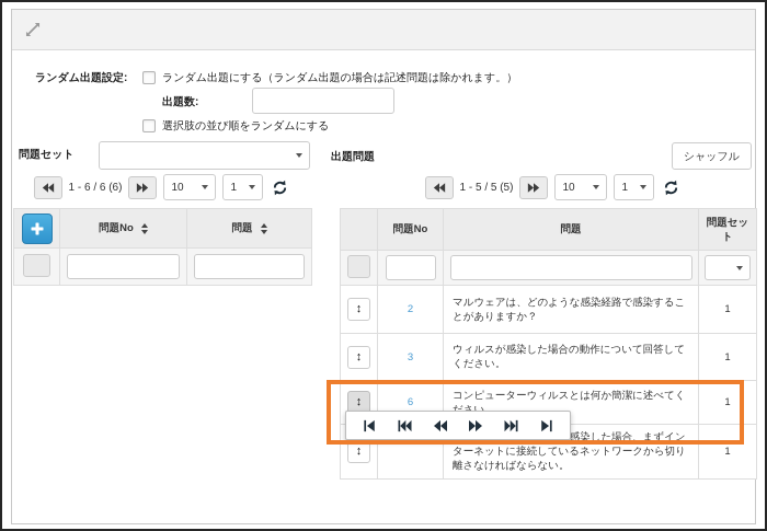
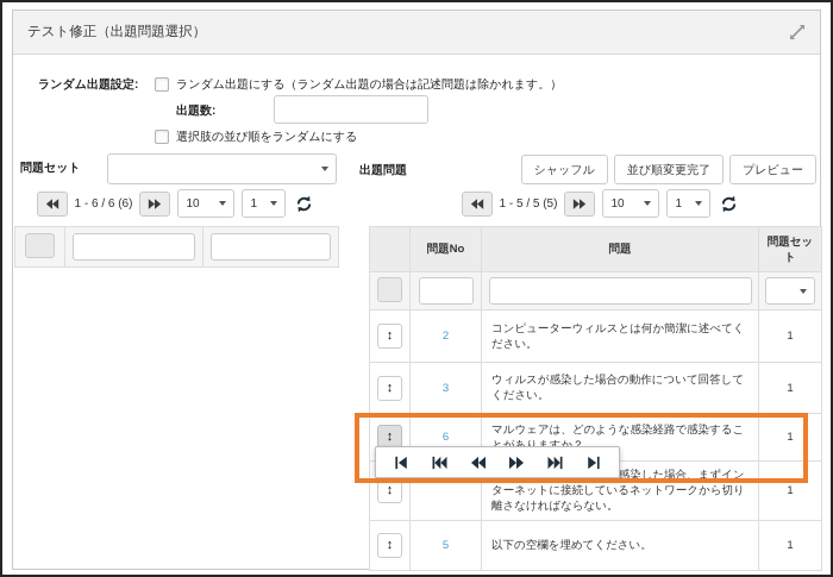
+ テスト修正（出題問題選択）
  ランダム出題設定:
  ランダム出題にする（ランダム出題の場合は記述問題は除かれます。）
  出題数:
  選択肢の並び順をランダムにする
  問題セット
  1 - 6 / 6 (6)
  10
  1
- 	問題No	問題
  出題問題
  シャッフル
+ 並び順変更完了
+ プレビュー
  1 - 5 / 5 (5)
  10
  1
  	問題No	問題	問題セット
- ↕	2	マルウェアは、どのような感染経路で感染することがありますか？	1
+ ↕	2	コンピューターウィルスとは何か簡潔に述べてください。	1
  ↕	3	ウィルスが感染した場合の動作について回答してください。	1
- ↕	6	コンピューターウィルスとは何か簡潔に述べてください。	1
+ ↕	6	マルウェアは、どのような感染経路で感染することがありますか？	1
  ↕		感染した場合、まずインターネットに接続しているネットワークから切り離さなければならない。	1
+ ↕	5	以下の空欄を埋めてください。	1
